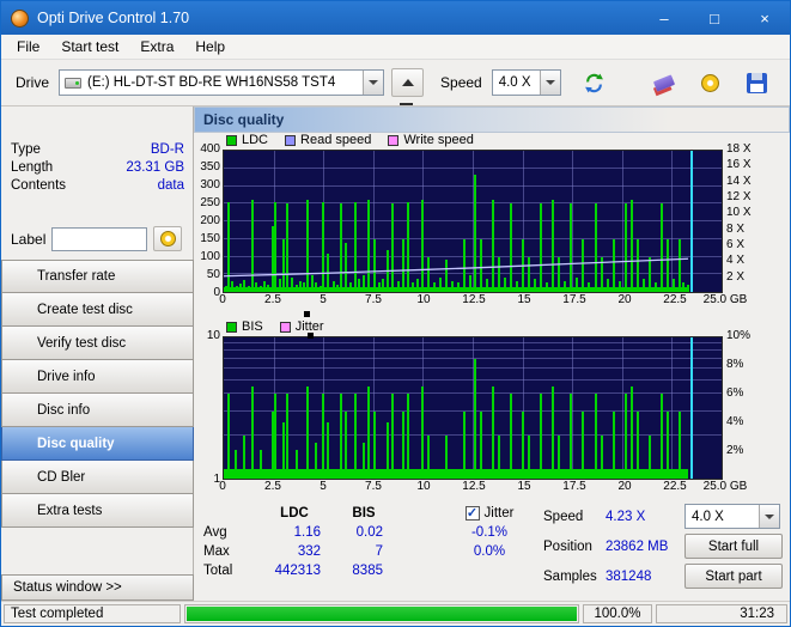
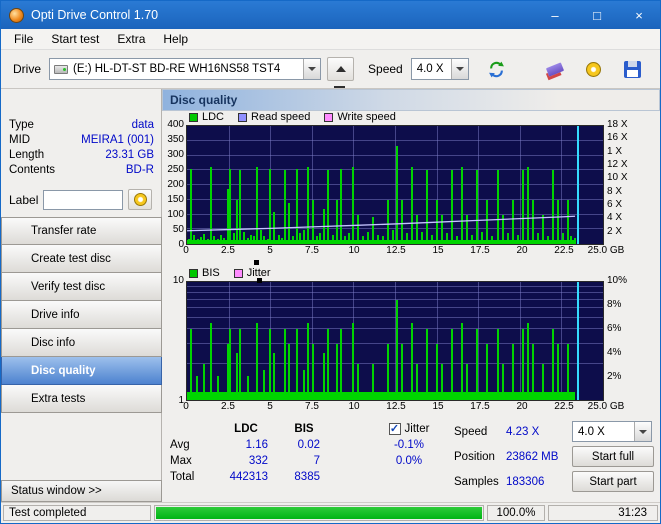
  Opti Drive Control 1.70
  –
  □
  ×
  File
  Start test
  Extra
  Help
  Drive
  (E:) HL-DT-ST BD-RE WH16NS58 TST4
  Speed
  4.0 X
  Type
- BD-R
+ data
+ MID
+ MEIRA1 (001)
  Length
  23.31 GB
  Contents
- data
+ BD-R
  Label
  Transfer rate
  Create test disc
  Verify test disc
  Drive info
  Disc info
  Disc quality
- CD Bler
  Extra tests
  Status window >>
  Disc quality
  LDC
  Read speed
  Write speed
  400
  350
  300
  250
  200
  150
  100
  50
  0
  18 X
  16 X
- 14 X
+ 1 X
  12 X
  10 X
  8 X
  6 X
  4 X
  2 X
  0
  2.5
  5
  7.5
  10
  12.5
  15
  17.5
  20
  22.5
  25.0 GB
  BIS
  Jitter
  10
  1
  10%
  8%
  6%
  4%
  2%
  0
  2.5
  5
  7.5
  10
  12.5
  15
  17.5
  20
  22.5
  25.0 GB
  LDC
  BIS
  Jitter
  Avg
  1.16
  0.02
  -0.1%
  Max
  332
  7
  0.0%
  Total
  442313
  8385
  Speed
  4.23 X
  4.0 X
  Position
  23862 MB
  Start full
  Samples
- 381248
+ 183306
  Start part
  Test completed
  100.0%
  31:23
